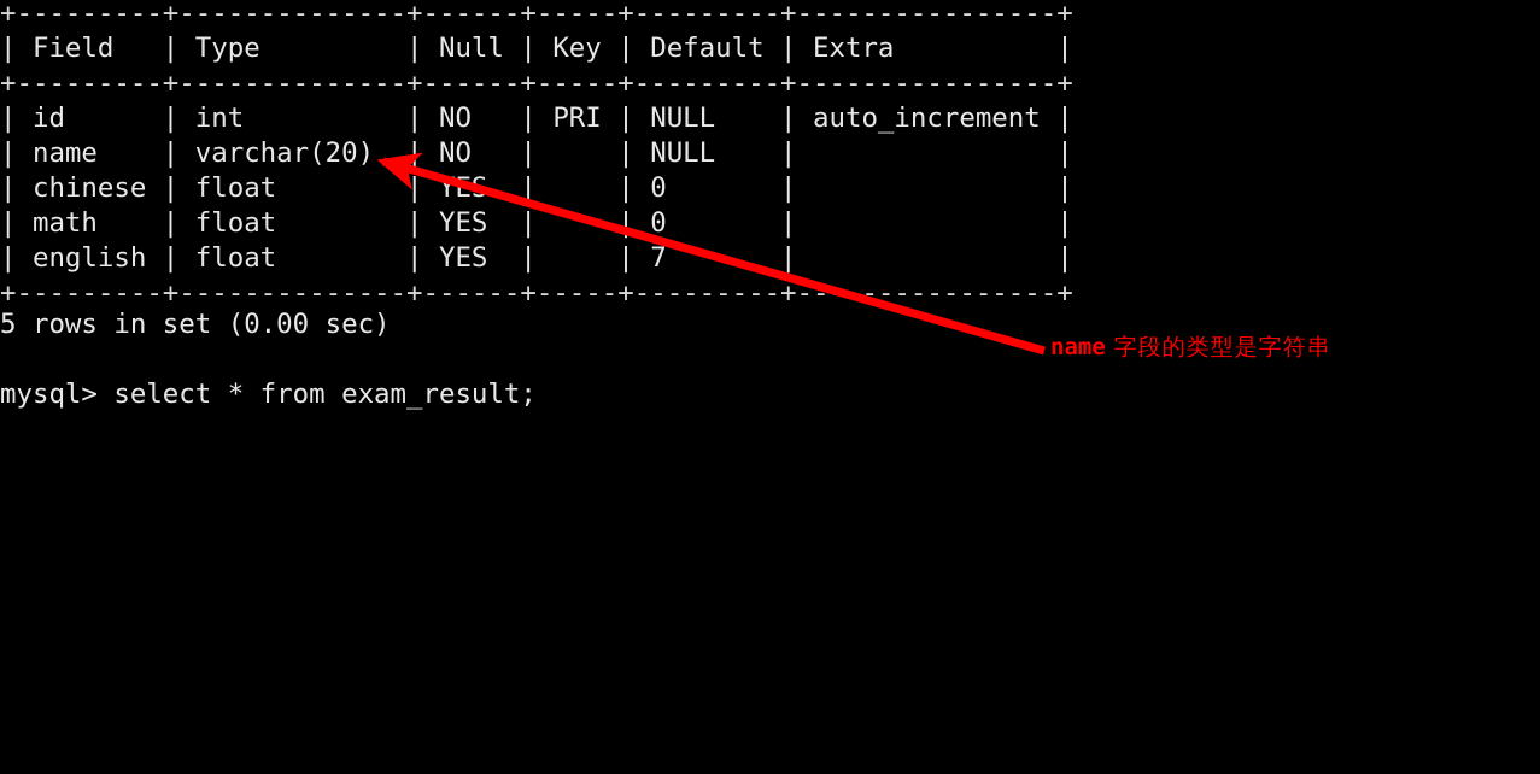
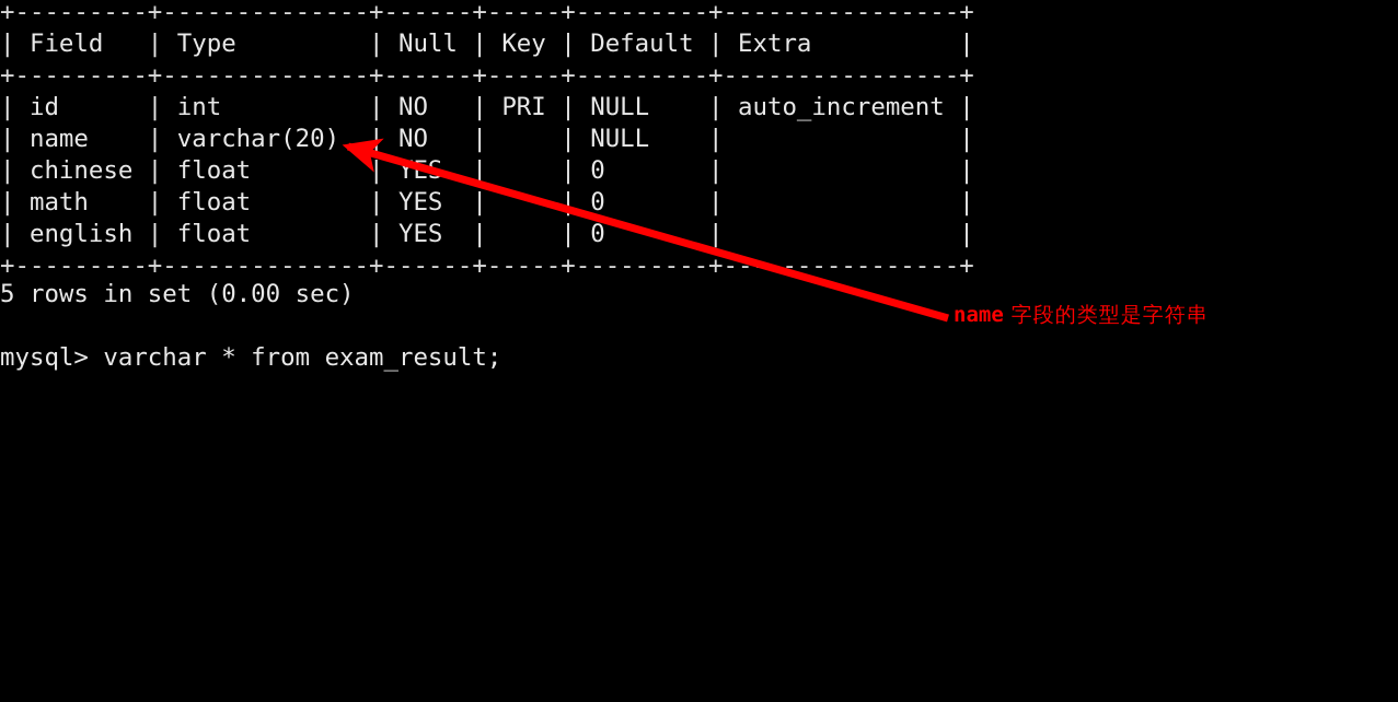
- +---------+--------------+------+-----+---------+----------------+ | Field | Type | Null | Key | Default | Extra | +---------+--------------+------+-----+---------+----------------+ | id | int | NO | PRI | NULL | auto_increment | | name | varchar(20) | NO | | NULL | | | chinese | float | Y | | 0 | | | math | float | YES | | 0 | | | english | float | YES | | 7 | | +---------+--------------+------+-----+---------+--------------+
+ +---------+--------------+------+-----+---------+----------------+ | Field | Type | Null | Key | Default | Extra | +---------+--------------+------+-----+---------+----------------+ | id | int | NO | PRI | NULL | auto_increment | | name | varchar(20) | NO | | NULL | | | chinese | float | Y | | 0 | | | math | float | YES | | 0 | | | english | float | YES | | 0 | | +---------+--------------+------+-----+---------+--------------+
  5 rows in set (0.00 sec)
- mysql> select * from exam_result;
+ mysql> varchar * from exam_result;
  name 字段的类型是字符串
